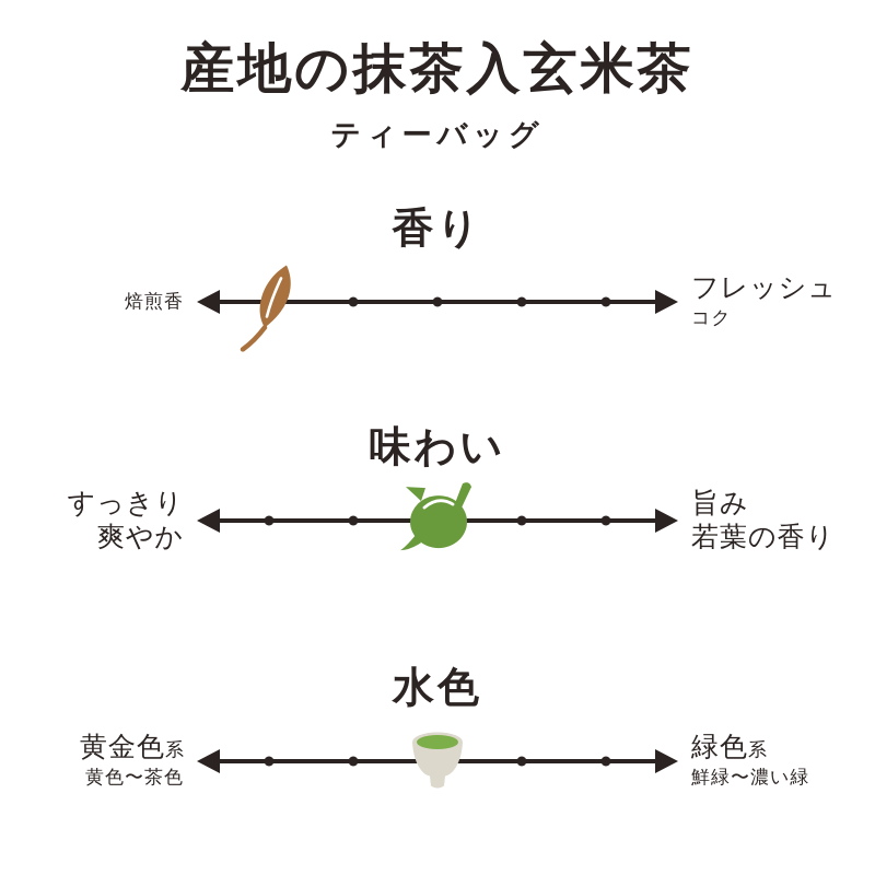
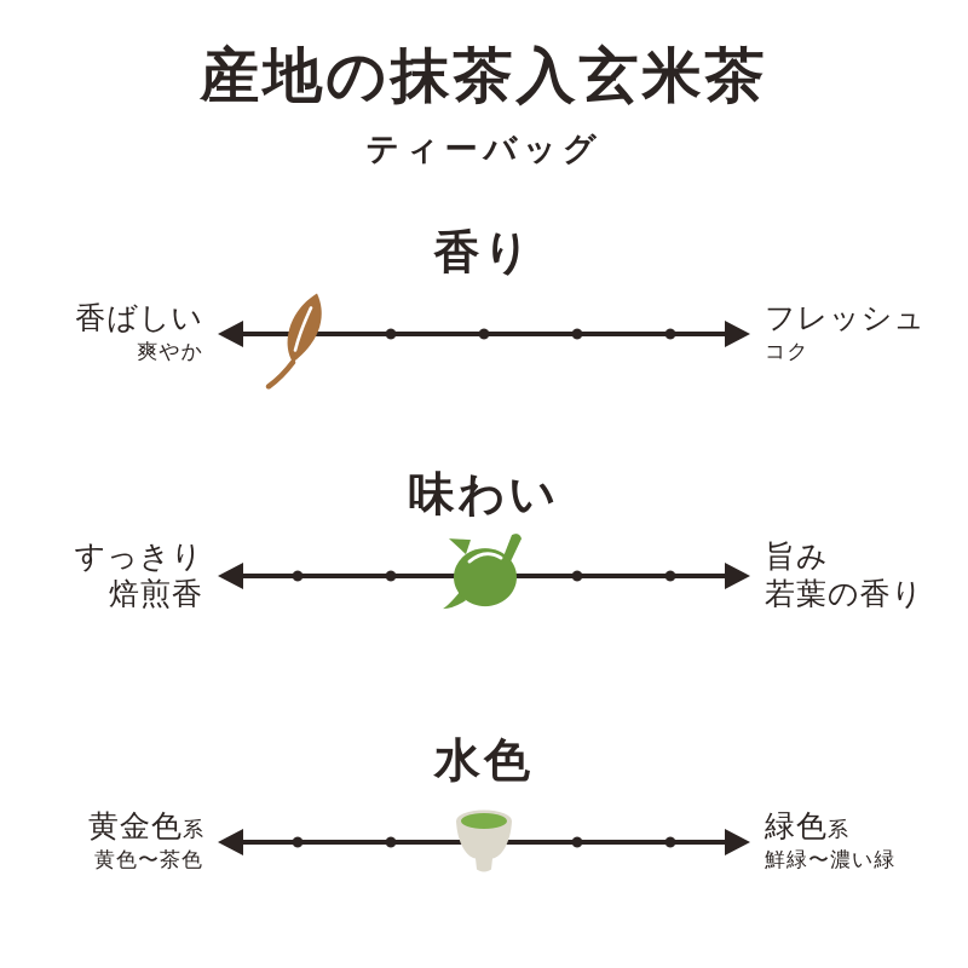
  産地の抹茶入玄米茶
  ティーバッグ
  香り
+ 香ばしい
- 焙煎香
+ 爽やか
  フレッシュ
  コク
  味わい
  すっきり
- 爽やか
+ 焙煎香
  旨み
  若葉の香り
  水色
  黄金色系
  黄色〜茶色
  緑色系
  鮮緑〜濃い緑
